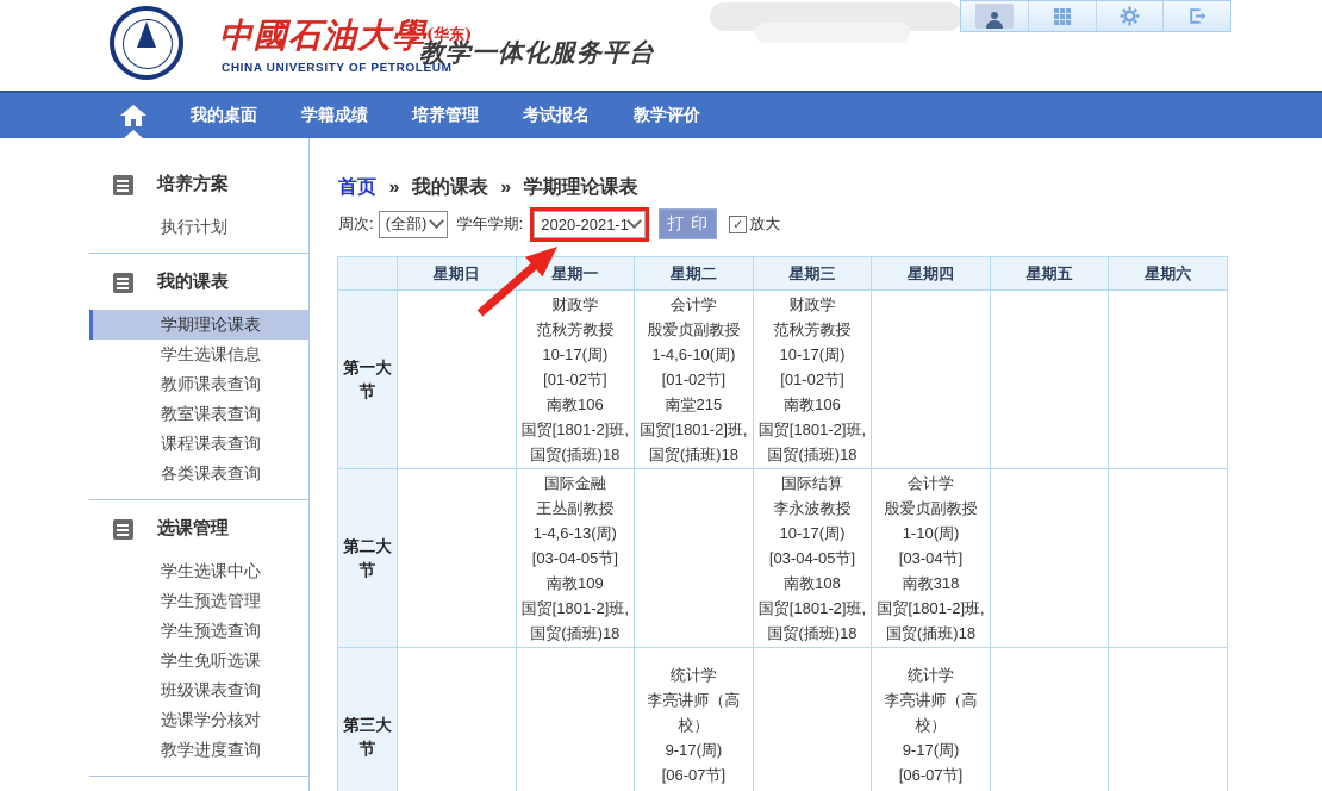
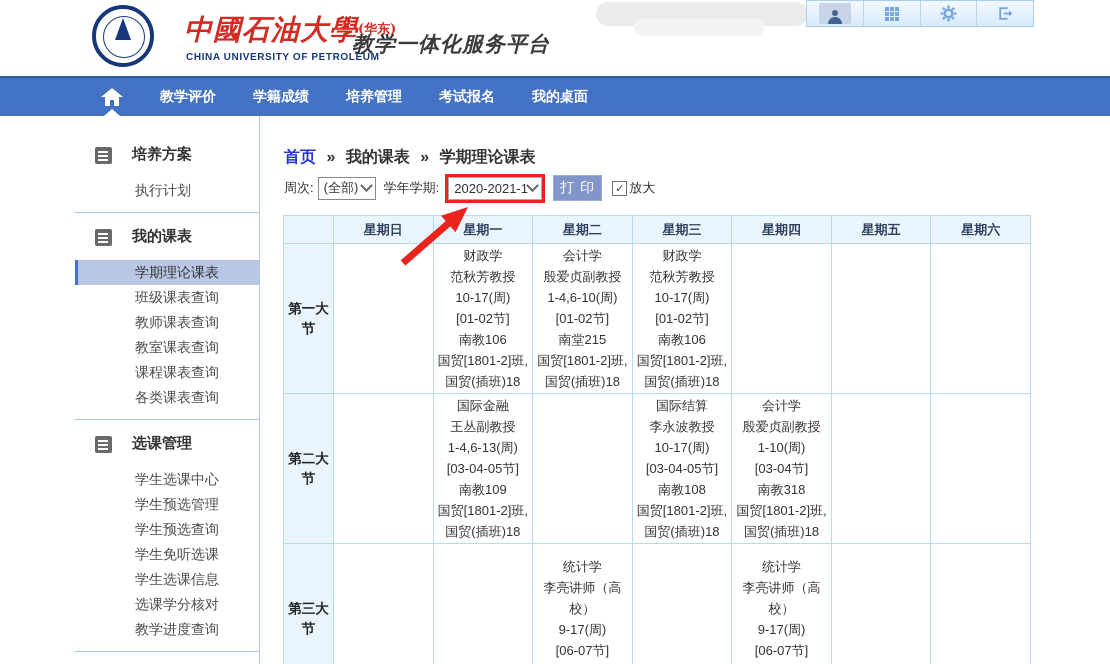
  中國石油大學(华东)
  CHINA UNIVERSITY OF PETROLEUM
  教学一体化服务平台
- 我的桌面
+ 教学评价
  学籍成绩
  培养管理
  考试报名
- 教学评价
+ 我的桌面
  培养方案
  执行计划
  我的课表
  学期理论课表
- 学生选课信息
+ 班级课表查询
  教师课表查询
  教室课表查询
  课程课表查询
  各类课表查询
  选课管理
  学生选课中心
  学生预选管理
  学生预选查询
  学生免听选课
- 班级课表查询
+ 学生选课信息
  选课学分核对
  教学进度查询
  首页 » 我的课表 » 学期理论课表
  周次:
  (全部)
  学年学期:
  2020-2021-1
  打 印
  ✓
  放大
  	星期日	星期一	星期二	星期三	星期四	星期五	星期六
  第一大节		财政学范秋芳教授10-17(周)[01-02节]南教106国贸[1801-2]班,国贸(插班)18	会计学殷爱贞副教授1-4,6-10(周)[01-02节]南堂215国贸[1801-2]班,国贸(插班)18	财政学范秋芳教授10-17(周)[01-02节]南教106国贸[1801-2]班,国贸(插班)18
  第二大节		国际金融王丛副教授1-4,6-13(周)[03-04-05节]南教109国贸[1801-2]班,国贸(插班)18		国际结算李永波教授10-17(周)[03-04-05节]南教108国贸[1801-2]班,国贸(插班)18	会计学殷爱贞副教授1-10(周)[03-04节]南教318国贸[1801-2]班,国贸(插班)18
  第三大节			统计学李亮讲师（高校）9-17(周)[06-07节]		统计学李亮讲师（高校）9-17(周)[06-07节]
